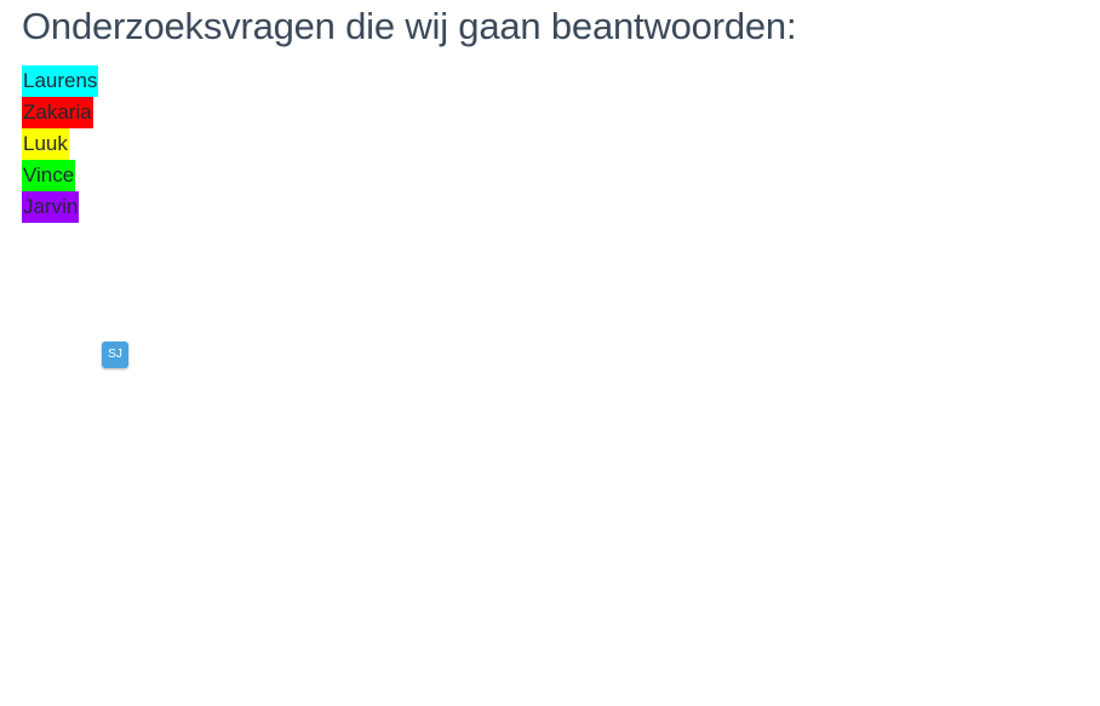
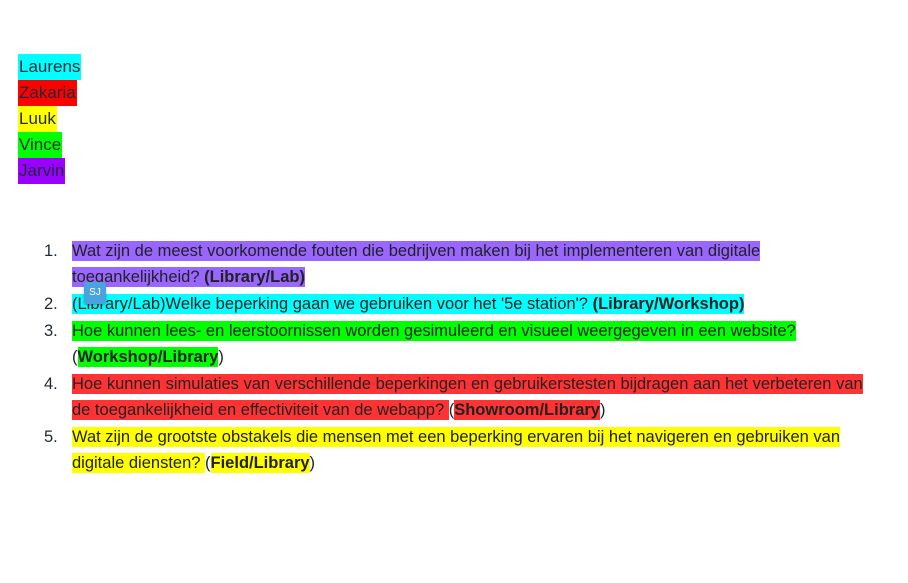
- Onderzoeksvragen die wij gaan beantwoorden:
  Laurens
  Zakaria
  Luuk
  Vince
  Jarvin
+ 1.
+ Wat zijn de meest voorkomende fouten die bedrijven maken bij het implementeren van digitale toegankelijkheid? (Library/Lab)
+ 2.
+ (Library/Lab)Welke beperking gaan we gebruiken voor het '5e station'? (Library/Workshop)
+ 3.
+ Hoe kunnen lees- en leerstoornissen worden gesimuleerd en visueel weergegeven in een website? (Workshop/Library)
+ 4.
+ Hoe kunnen simulaties van verschillende beperkingen en gebruikerstesten bijdragen aan het verbeteren van de toegankelijkheid en effectiviteit van de webapp? (Showroom/Library)
+ 5.
+ Wat zijn de grootste obstakels die mensen met een beperking ervaren bij het navigeren en gebruiken van digitale diensten? (Field/Library)
  SJ
